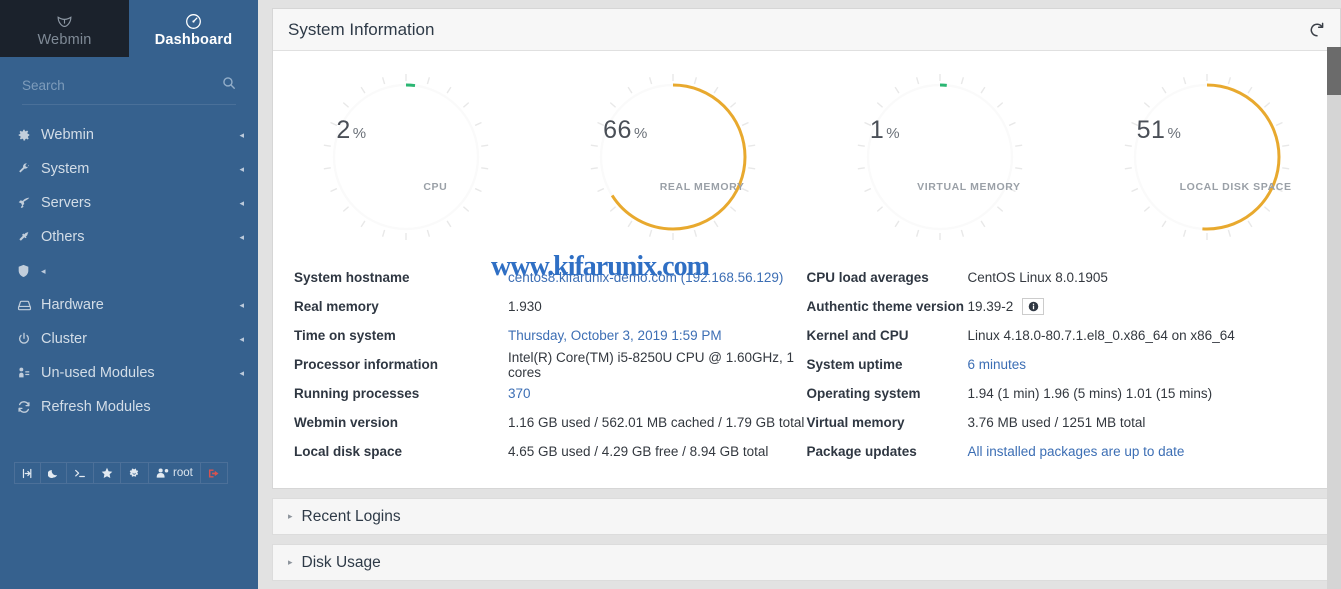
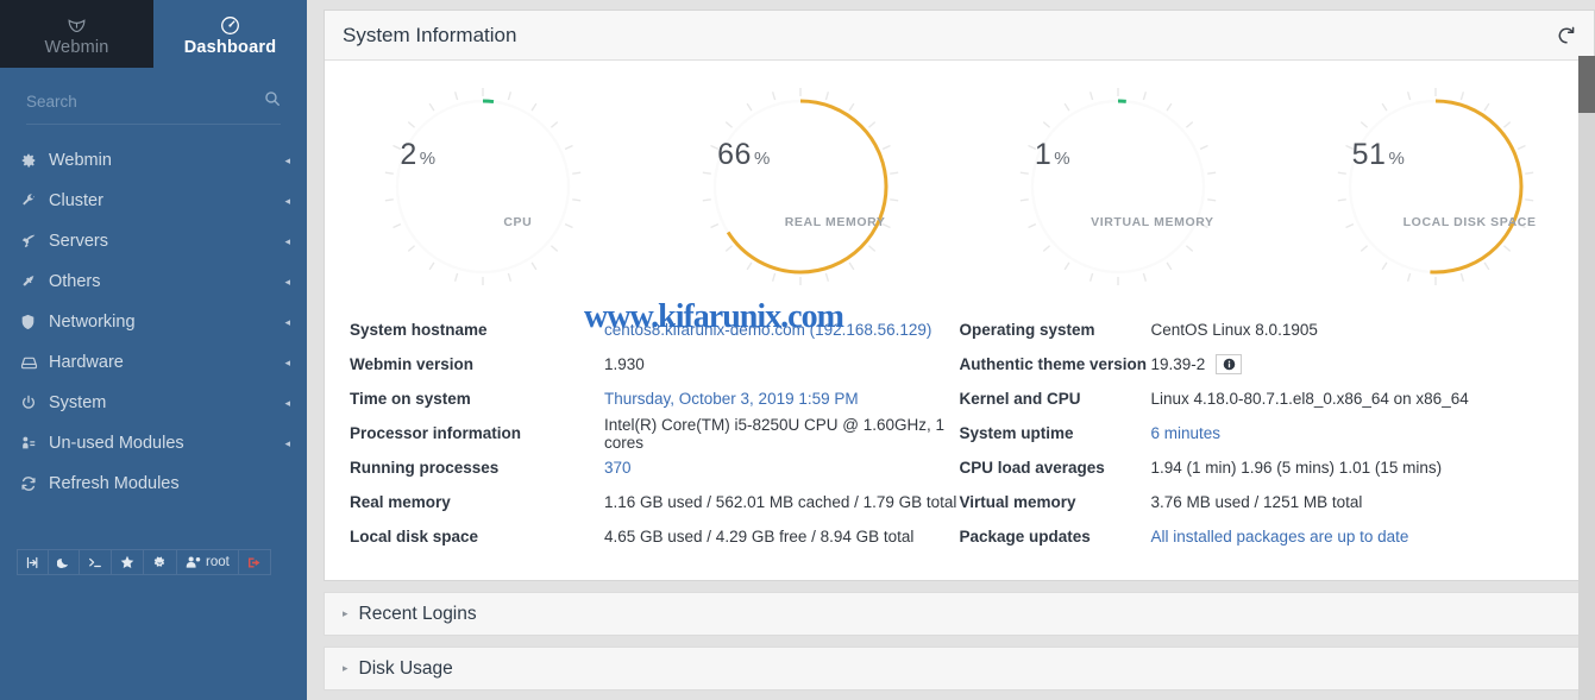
  Webmin
  Dashboard
  Search
  Webmin
  ◂
- System
+ Cluster
  ◂
  Servers
  ◂
  Others
  ◂
+ Networking
  ◂
  Hardware
  ◂
- Cluster
+ System
  ◂
  Un-used Modules
  ◂
  Refresh Modules
  root
  System Information
  2%
  CPU
  66%
  REAL MEMORY
  1%
  VIRTUAL MEMORY
  51%
  LOCAL DISK SPACE
  System hostname
  centos8.kifarunix-demo.com (192.168.56.129)
- Real memory
+ Webmin version
  1.930
  Time on system
  Thursday, October 3, 2019 1:59 PM
  Processor information
  Intel(R) Core(TM) i5-8250U CPU @ 1.60GHz, 1 cores
  Running processes
  370
- Webmin version
+ Real memory
  1.16 GB used / 562.01 MB cached / 1.79 GB total
  Local disk space
  4.65 GB used / 4.29 GB free / 8.94 GB total
- CPU load averages
+ Operating system
  CentOS Linux 8.0.1905
  Authentic theme version
  19.39-2
  Kernel and CPU
  Linux 4.18.0-80.7.1.el8_0.x86_64 on x86_64
  System uptime
  6 minutes
- Operating system
+ CPU load averages
  1.94 (1 min) 1.96 (5 mins) 1.01 (15 mins)
  Virtual memory
  3.76 MB used / 1251 MB total
  Package updates
  All installed packages are up to date
  www.kifarunix.com
  ▸
  Recent Logins
  ▸
  Disk Usage
